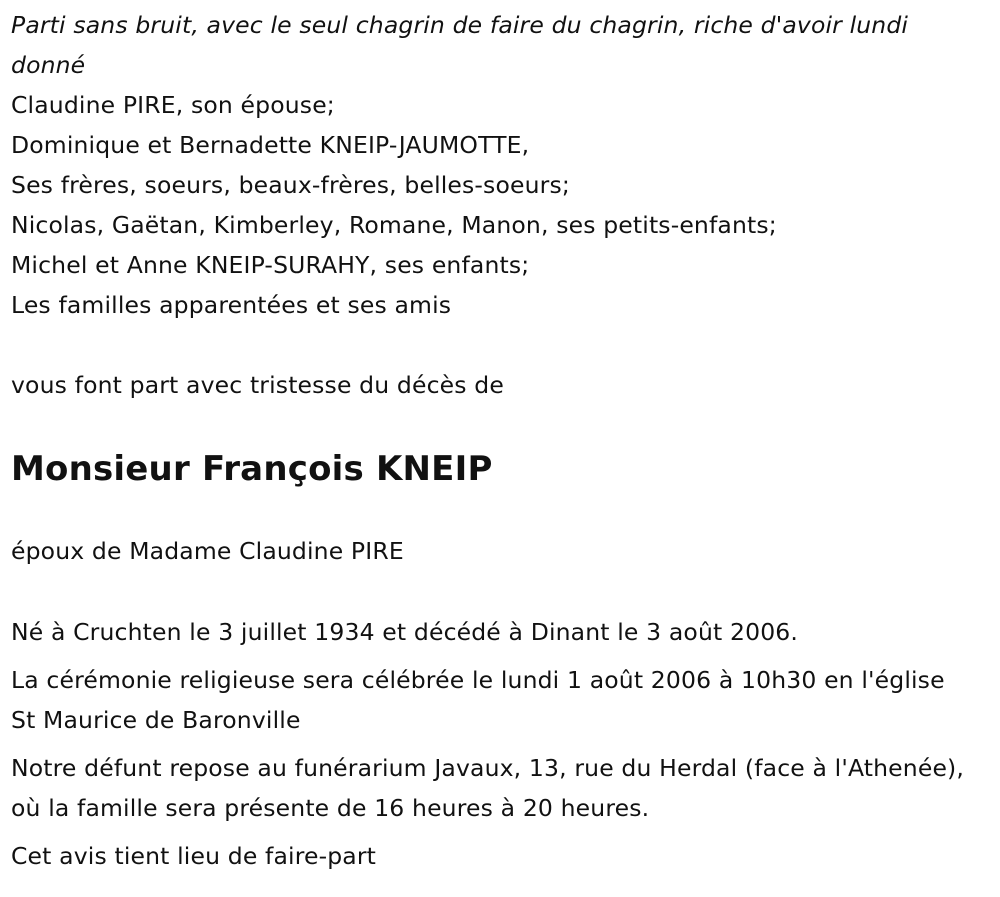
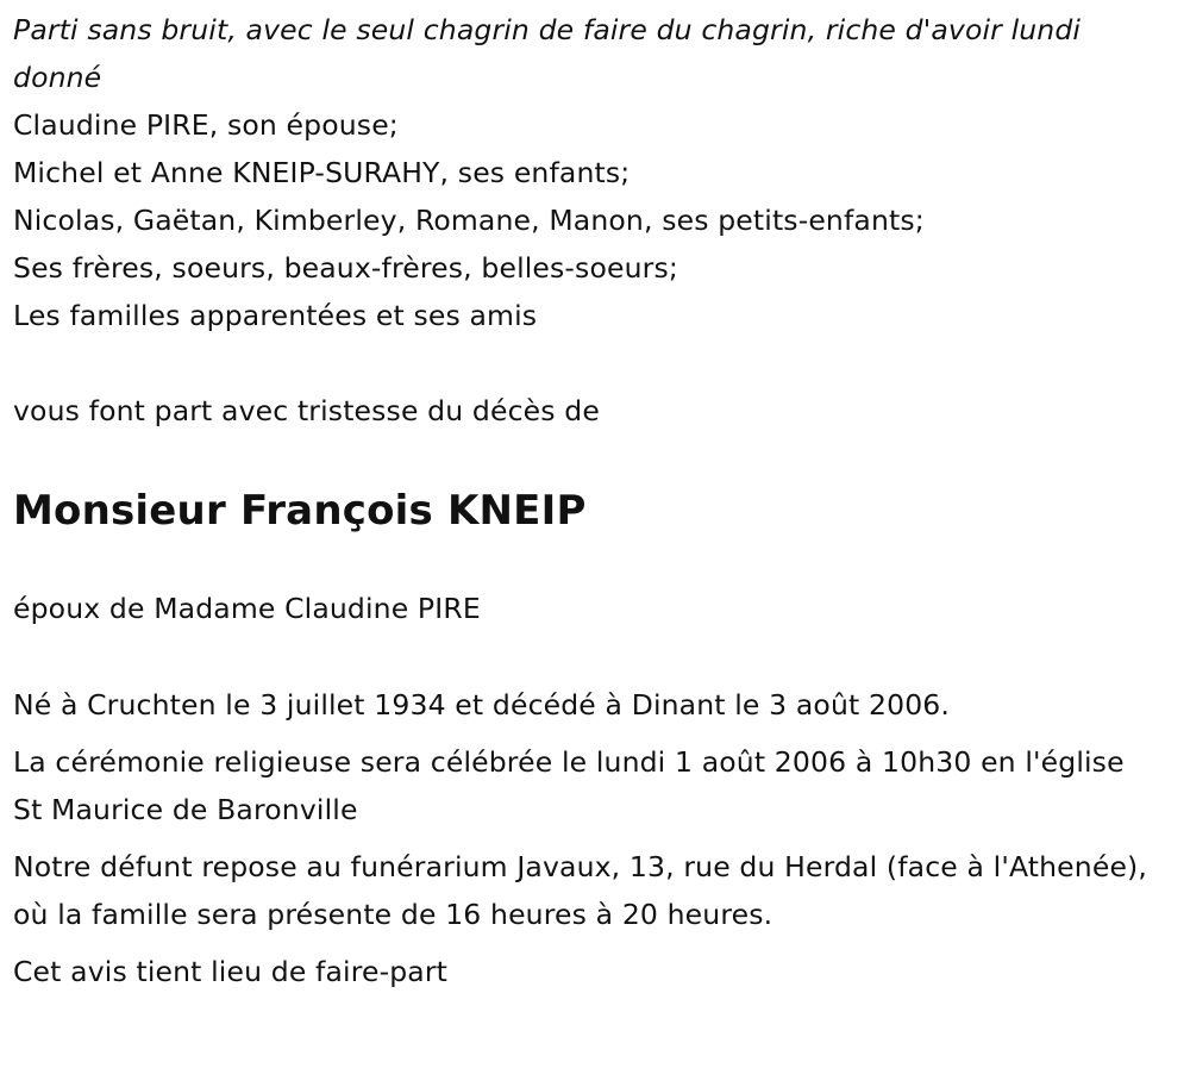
  Parti sans bruit, avec le seul chagrin de faire du chagrin, riche d'avoir lundi donné
  Claudine PIRE, son épouse;
- Dominique et Bernadette KNEIP-JAUMOTTE,
- Ses frères, soeurs, beaux-frères, belles-soeurs;
+ Michel et Anne KNEIP-SURAHY, ses enfants;
  Nicolas, Gaëtan, Kimberley, Romane, Manon, ses petits-enfants;
- Michel et Anne KNEIP-SURAHY, ses enfants;
+ Ses frères, soeurs, beaux-frères, belles-soeurs;
  Les familles apparentées et ses amis
  vous font part avec tristesse du décès de
  Monsieur François KNEIP
  époux de Madame Claudine PIRE
  Né à Cruchten le 3 juillet 1934 et décédé à Dinant le 3 août 2006.
  La cérémonie religieuse sera célébrée le lundi 1 août 2006 à 10h30 en l'église St Maurice de Baronville
  Notre défunt repose au funérarium Javaux, 13, rue du Herdal (face à l'Athenée), où la famille sera présente de 16 heures à 20 heures.
  Cet avis tient lieu de faire-part
